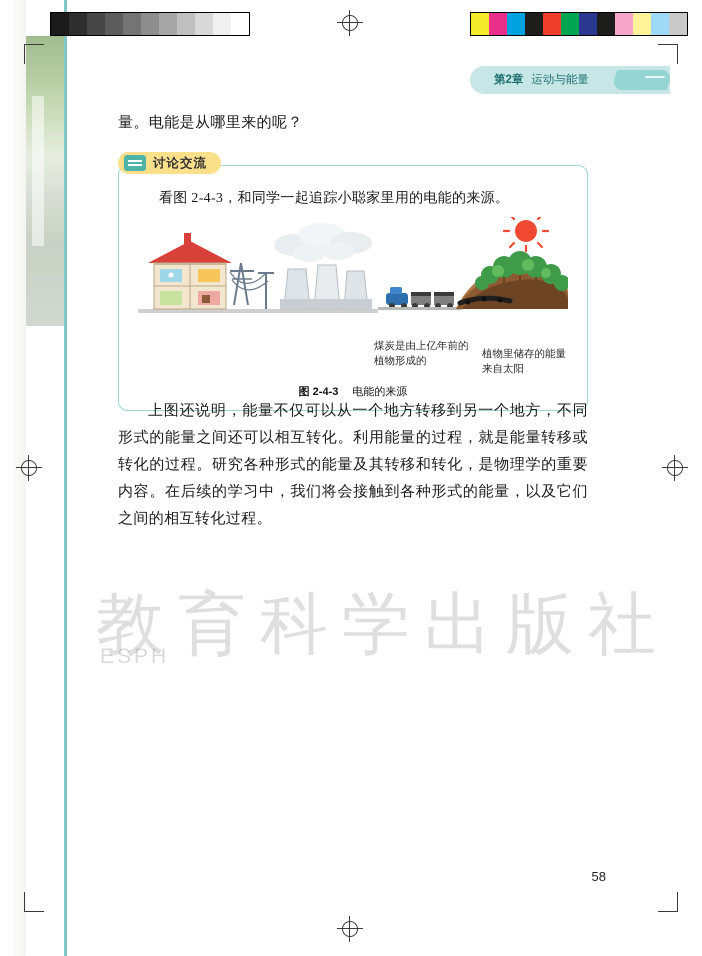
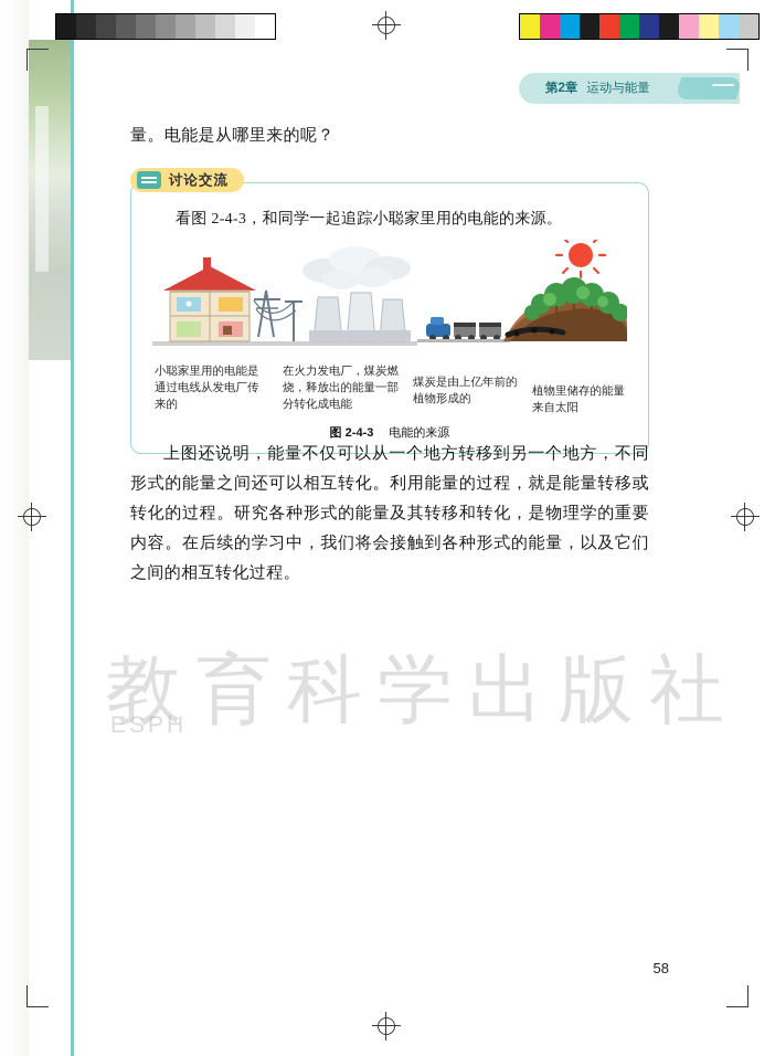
  第2章
  运动与能量
  量。电能是从哪里来的呢？
  讨论交流
  看图 2-4-3，和同学一起追踪小聪家里用的电能的来源。
+ 小聪家里用的电能是通过电线从发电厂传来的
+ 在火力发电厂，煤炭燃烧，释放出的能量一部分转化成电能
  煤炭是由上亿年前的植物形成的
  植物里储存的能量来自太阳
  图 2-4-3 电能的来源
  上图还说明，能量不仅可以从一个地方转移到另一个地方，不同形式的能量之间还可以相互转化。利用能量的过程，就是能量转移或转化的过程。研究各种形式的能量及其转移和转化，是物理学的重要内容。在后续的学习中，我们将会接触到各种形式的能量，以及它们之间的相互转化过程。
  教育科学出版社
  ESPH
  58
